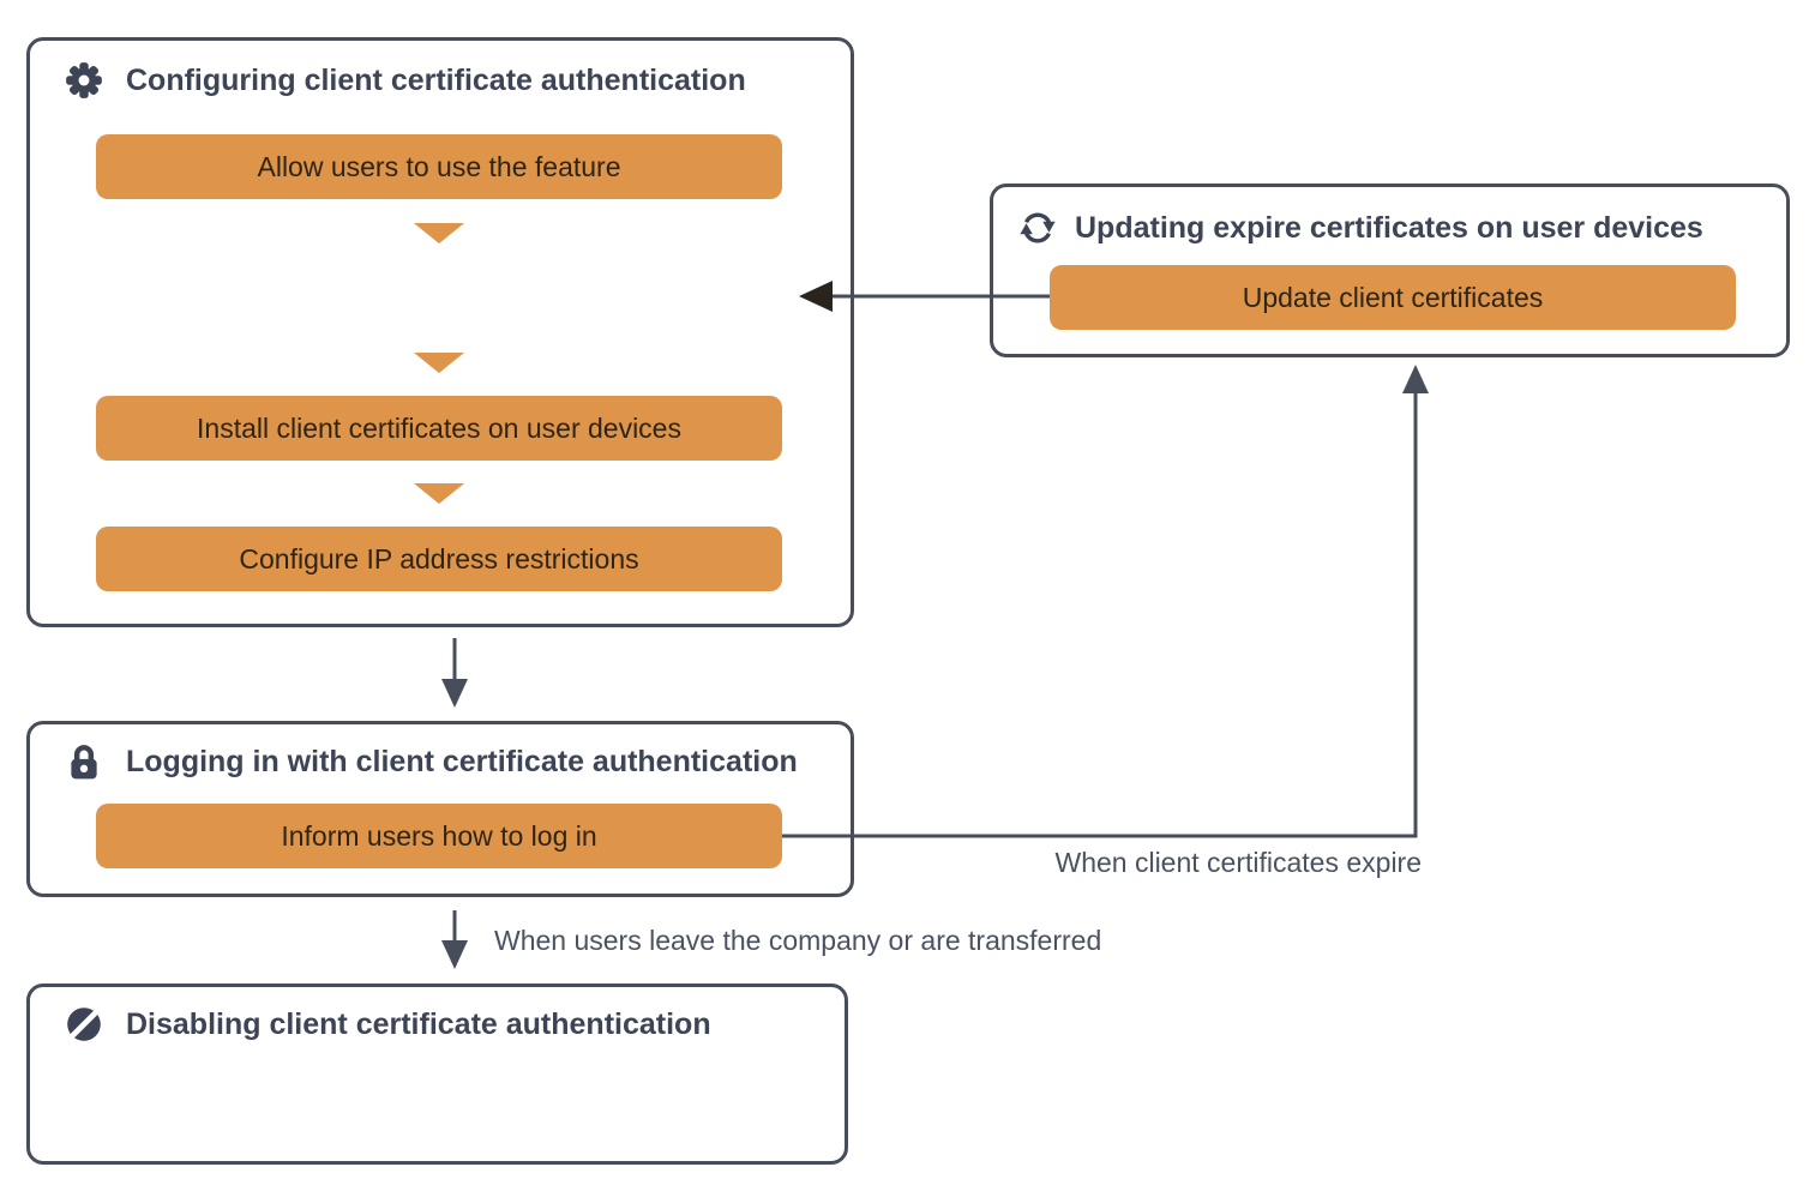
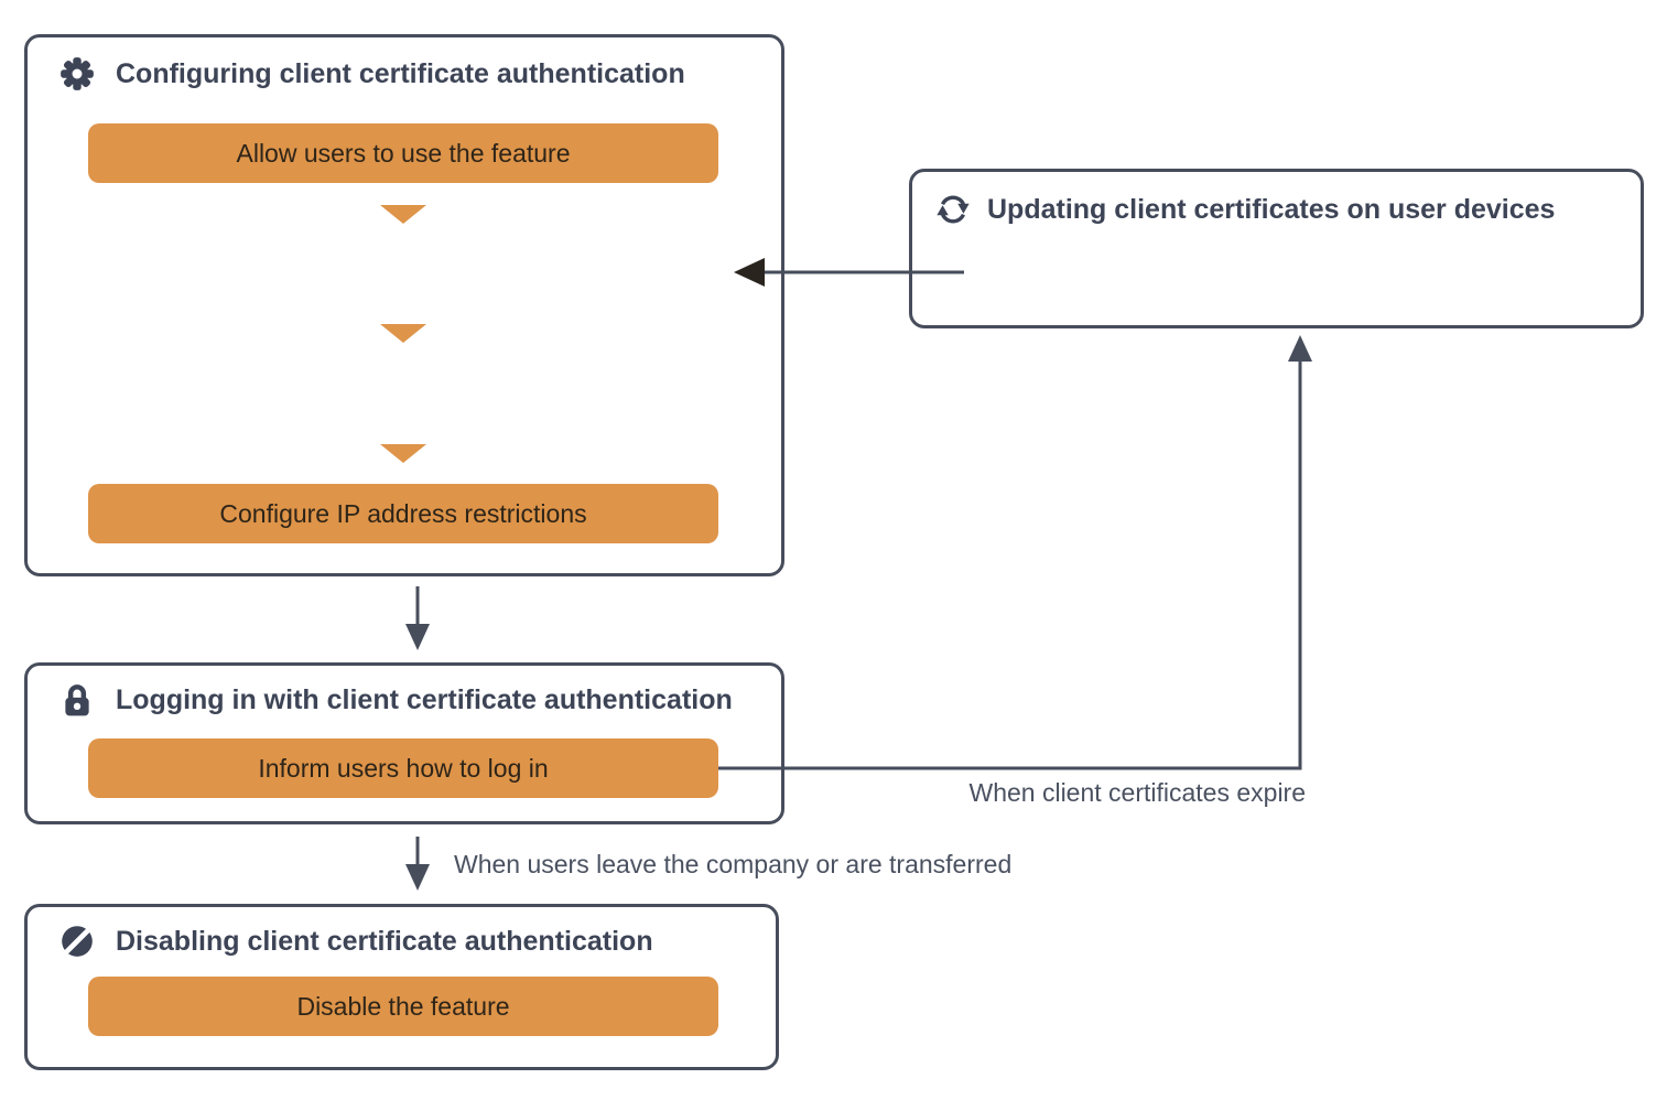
  Configuring client certificate authentication
  Allow users to use the feature
- Install client certificates on user devices
  Configure IP address restrictions
- Updating expire certificates on user devices
+ Updating client certificates on user devices
- Update client certificates
  Logging in with client certificate authentication
  Inform users how to log in
  Disabling client certificate authentication
+ Disable the feature
  When client certificates expire
  When users leave the company or are transferred
